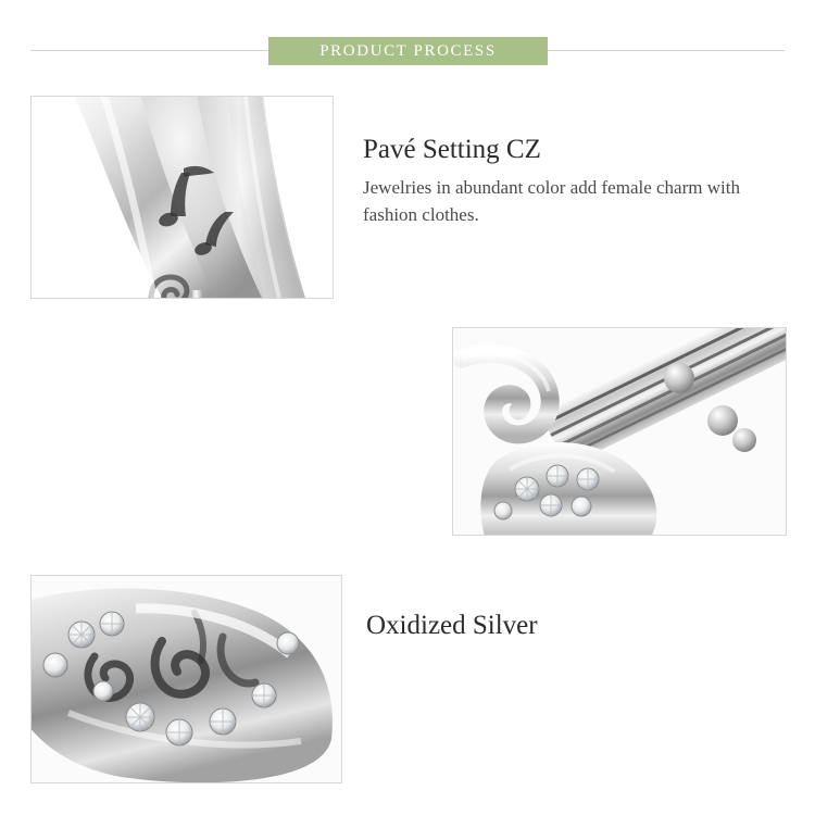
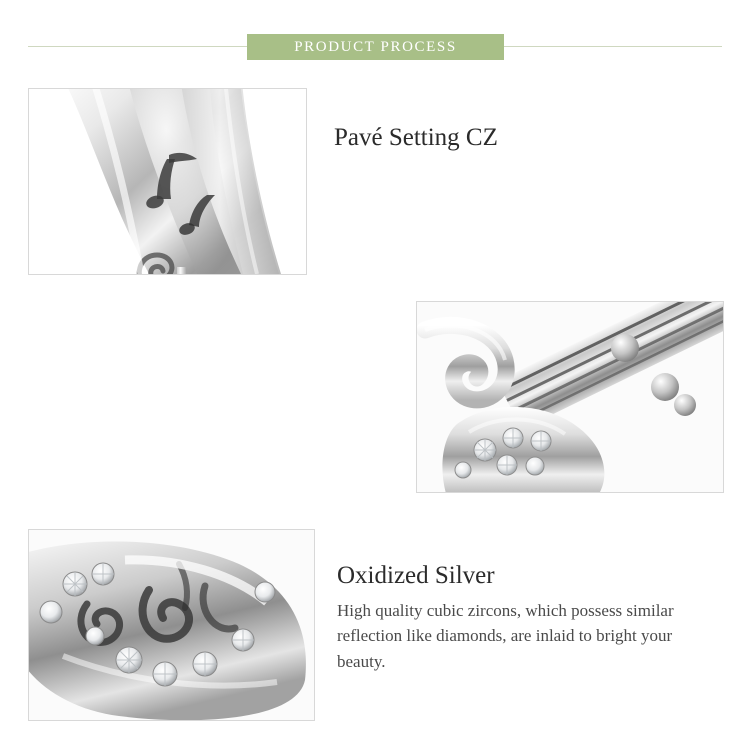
  PRODUCT PROCESS
  Pavé Setting CZ
- Jewelries in abundant color add female charm with fashion clothes.
  Oxidized Silver
+ High quality cubic zircons, which possess similar reflection like diamonds, are inlaid to bright your beauty.
